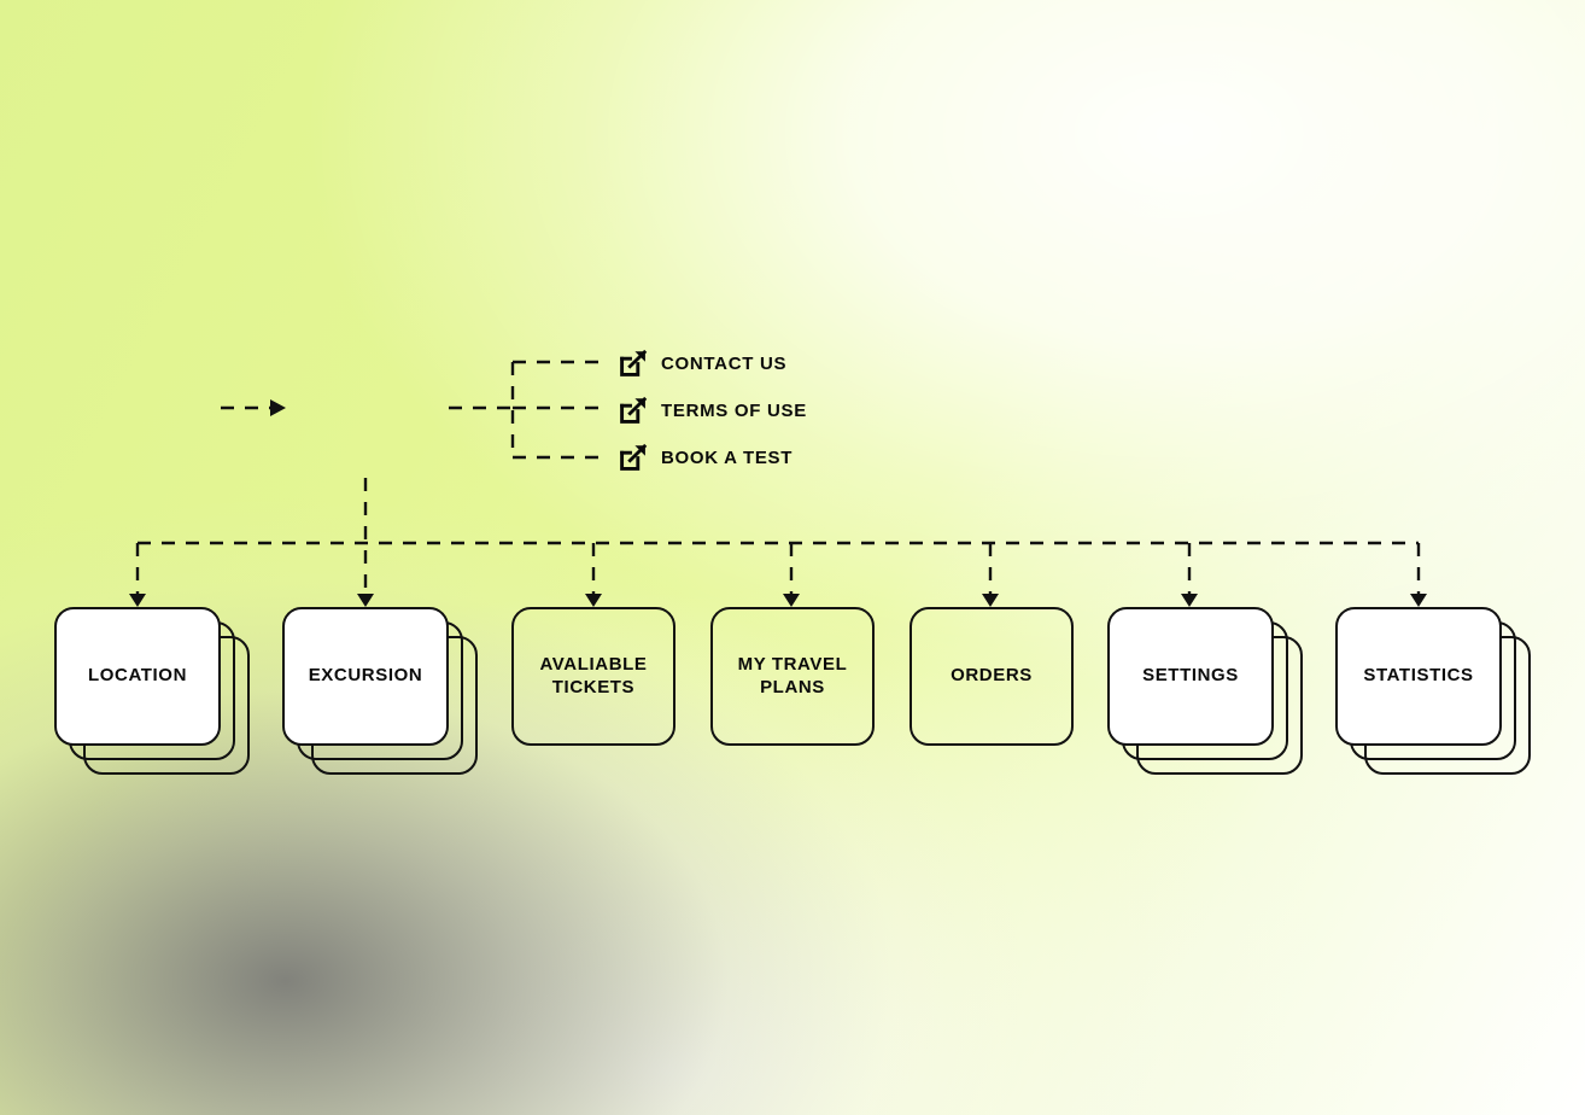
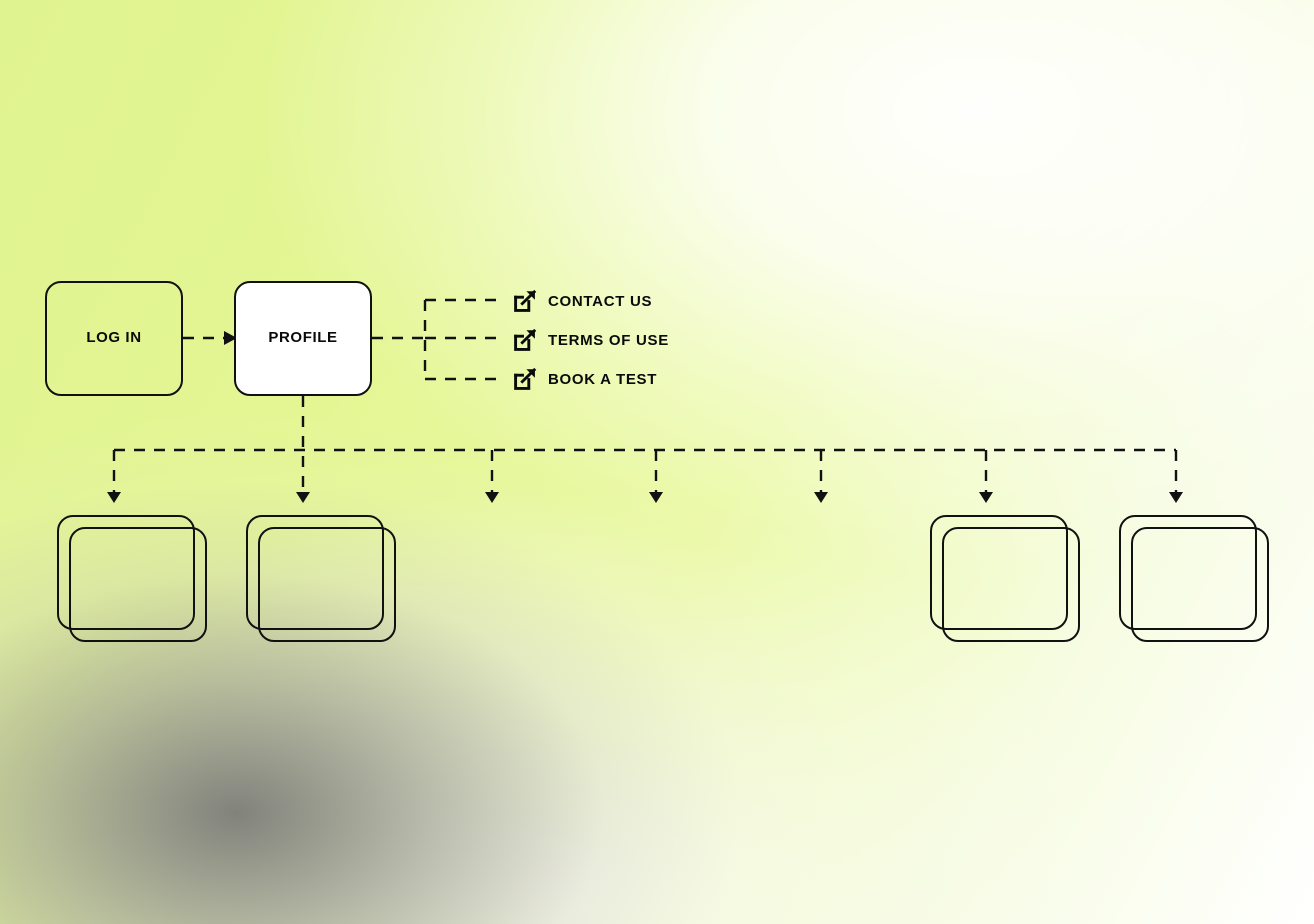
+ LOG IN
+ PROFILE
  CONTACT US
  TERMS OF USE
  BOOK A TEST
- LOCATION
- EXCURSION
- AVALIABLE
- TICKETS
- MY TRAVEL
- PLANS
- ORDERS
- SETTINGS
- STATISTICS
